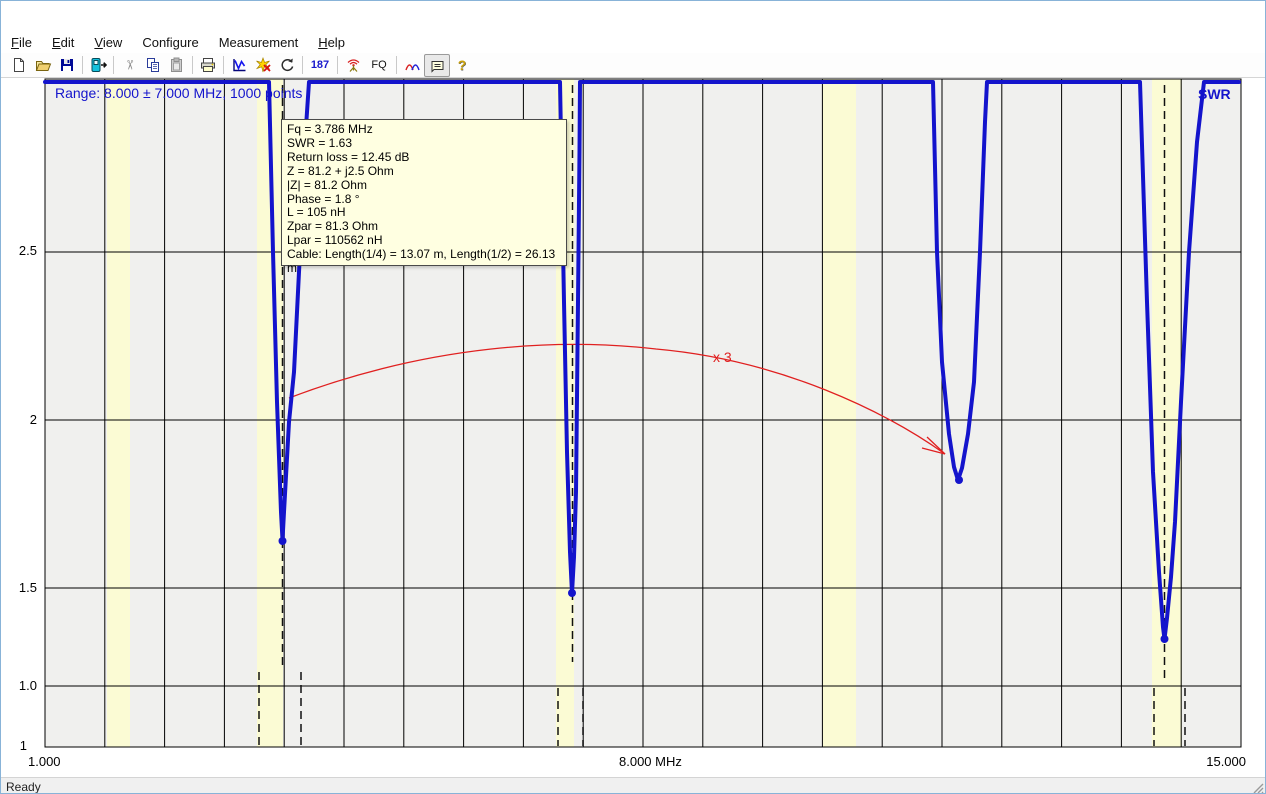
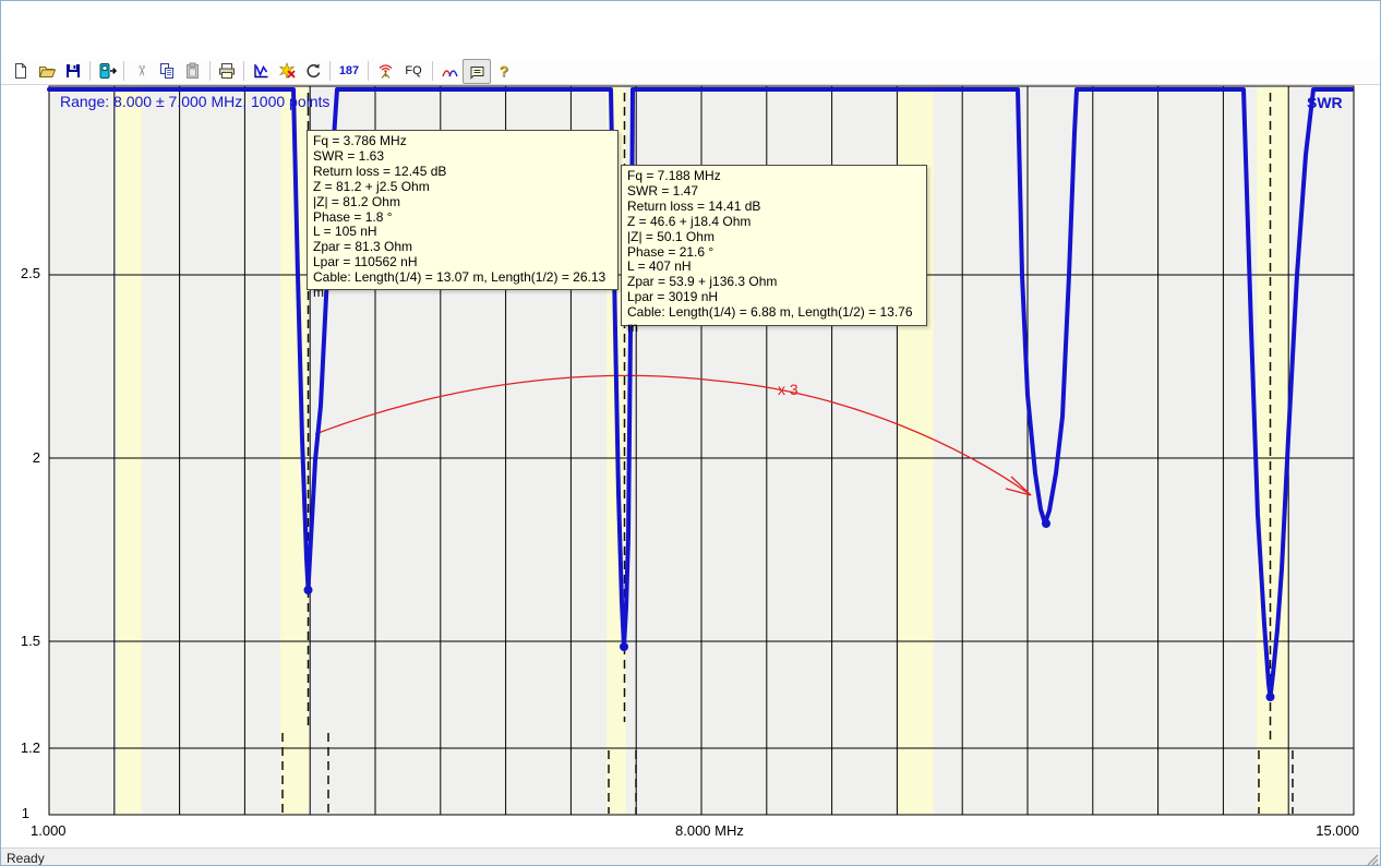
- File
- Edit
- View
- Configure
- Measurement
- Help
  187
  FQ
  ?
  Range: 8.000 ± 7.000 MHz, 1000 points
  SWR
  x 3
  2.5
  2
  1.5
- 1.0
+ 1.2
  1
  1.000
  8.000 MHz
  15.000
  Fq = 3.786 MHz
  SWR = 1.63
  Return loss = 12.45 dB
  Z = 81.2 + j2.5 Ohm
  |Z| = 81.2 Ohm
  Phase = 1.8 °
  L = 105 nH
  Zpar = 81.3 Ohm
  Lpar = 110562 nH
  Cable: Length(1/4) = 13.07 m, Length(1/2) = 26.13 m
+ Fq = 7.188 MHz
+ SWR = 1.47
+ Return loss = 14.41 dB
+ Z = 46.6 + j18.4 Ohm
+ |Z| = 50.1 Ohm
+ Phase = 21.6 °
+ L = 407 nH
+ Zpar = 53.9 + j136.3 Ohm
+ Lpar = 3019 nH
+ Cable: Length(1/4) = 6.88 m, Length(1/2) = 13.76 m
  Ready
